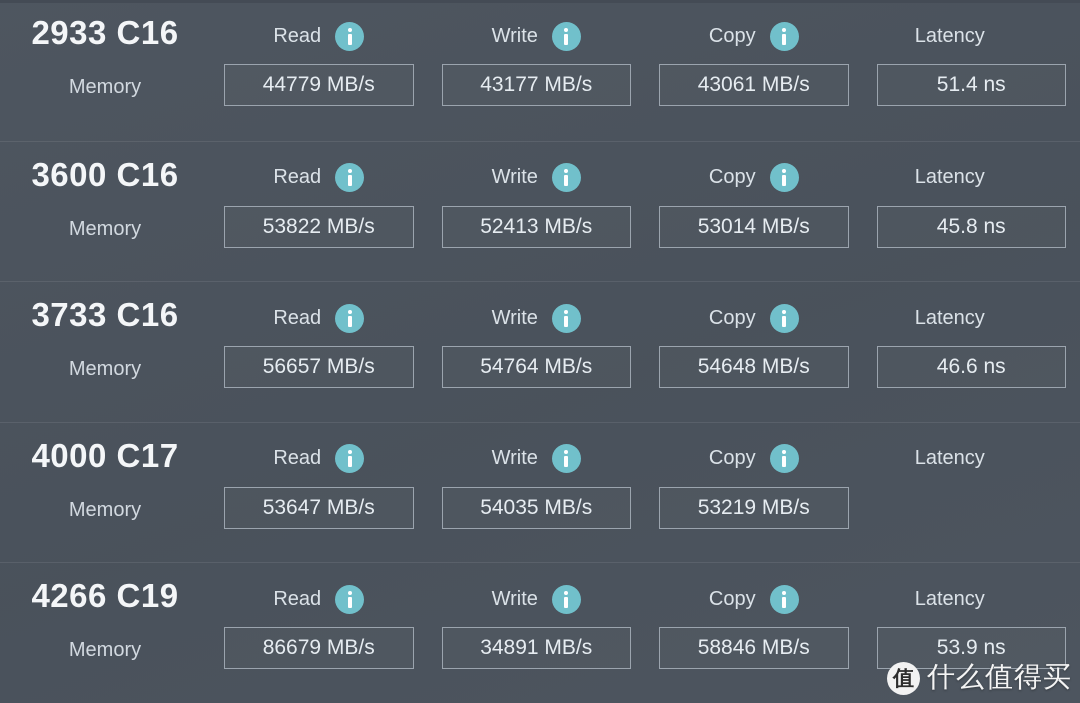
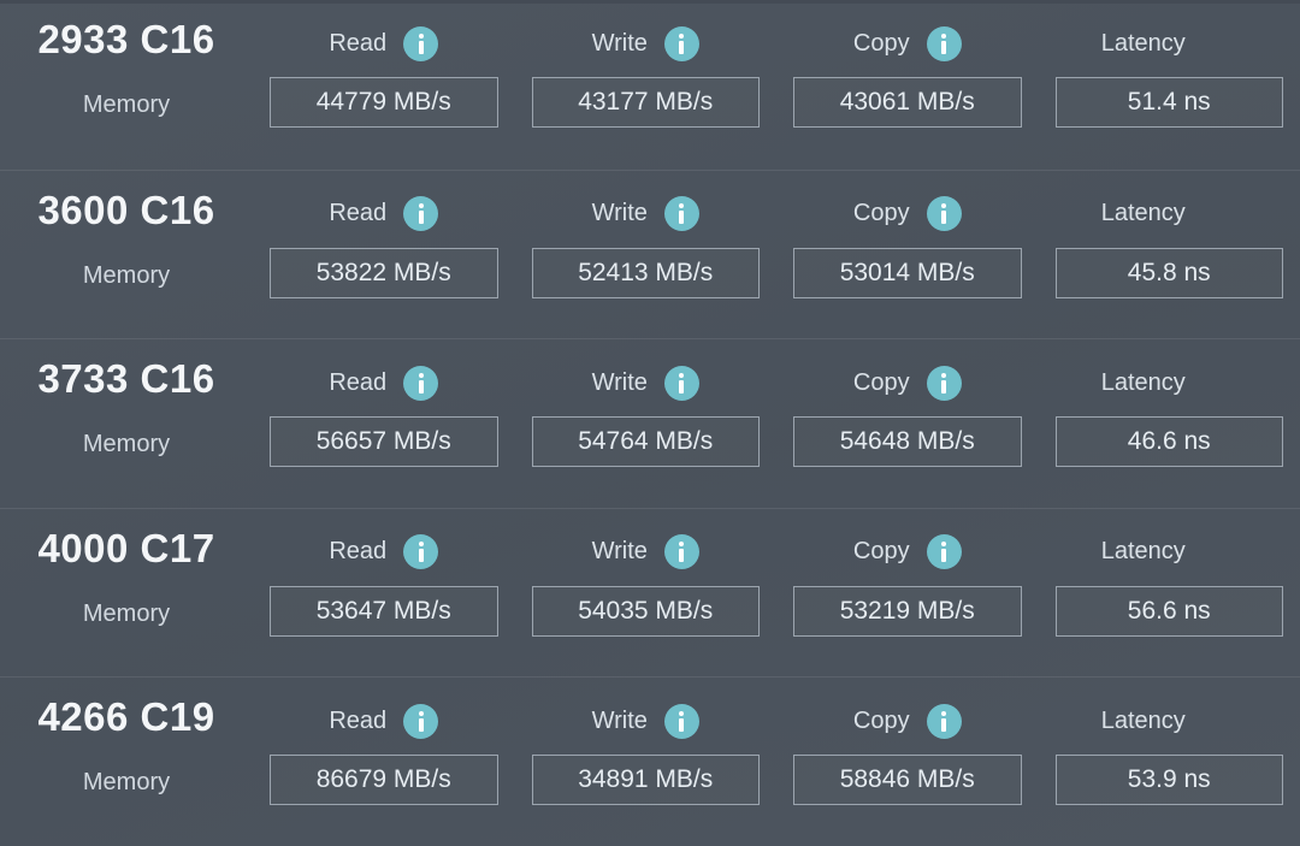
  2933 C16
  Memory
  Read
  44779 MB/s
  Write
  43177 MB/s
  Copy
  43061 MB/s
  Latency
  51.4 ns
  3600 C16
  Memory
  Read
  53822 MB/s
  Write
  52413 MB/s
  Copy
  53014 MB/s
  Latency
  45.8 ns
  3733 C16
  Memory
  Read
  56657 MB/s
  Write
  54764 MB/s
  Copy
  54648 MB/s
  Latency
  46.6 ns
  4000 C17
  Memory
  Read
  53647 MB/s
  Write
  54035 MB/s
  Copy
  53219 MB/s
  Latency
+ 56.6 ns
  4266 C19
  Memory
  Read
  86679 MB/s
  Write
  34891 MB/s
  Copy
  58846 MB/s
  Latency
  53.9 ns
- 值
- 什么值得买
